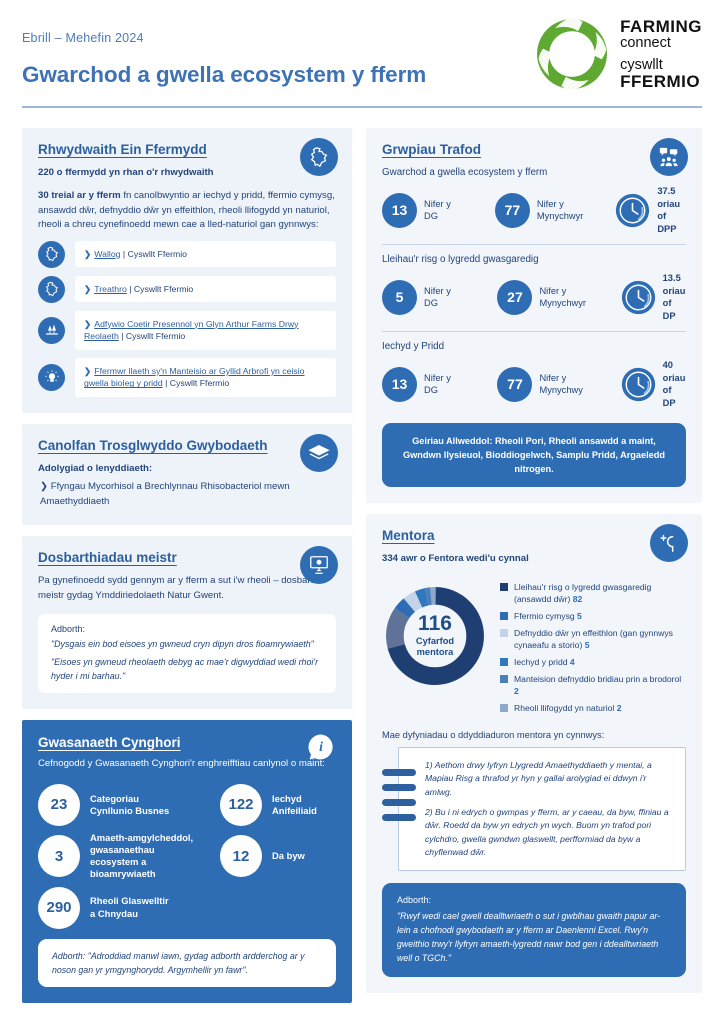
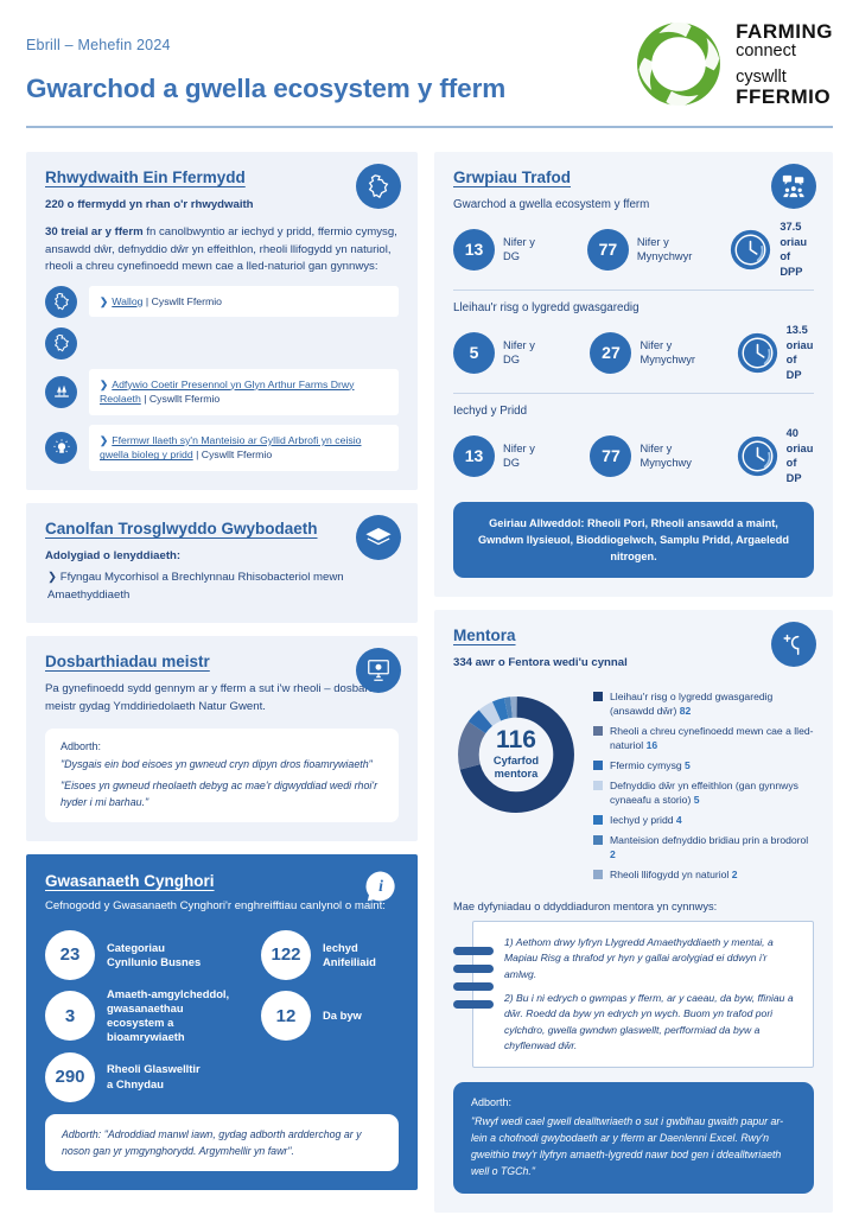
  Ebrill – Mehefin 2024
  Gwarchod a gwella ecosystem y fferm
  FARMING
  connect
  cyswllt
  FFERMIO
  Rhwydwaith Ein Ffermydd
  220 o ffermydd yn rhan o'r rhwydwaith
  30 treial ar y fferm fn canolbwyntio ar iechyd y pridd, ffermio cymysg, ansawdd dŵr, defnyddio dŵr yn effeithlon, rheoli llifogydd yn naturiol, rheoli a chreu cynefinoedd mewn cae a lled-naturiol gan gynnwys:
  ❯ Wallog | Cyswllt Ffermio
- ❯ Treathro | Cyswllt Ffermio
  ❯ Adfywio Coetir Presennol yn Glyn Arthur Farms Drwy Reolaeth | Cyswllt Ffermio
  ❯ Ffermwr llaeth sy'n Manteisio ar Gyllid Arbrofi yn ceisio gwella bioleg y pridd | Cyswllt Ffermio
  Canolfan Trosglwyddo Gwybodaeth
  Adolygiad o lenyddiaeth:
  ❯ Ffyngau Mycorhisol a Brechlynnau Rhisobacteriol mewn Amaethyddiaeth
  Dosbarthiadau meistr
  Pa gynefinoedd sydd gennym ar y fferm a sut i'w rheoli – dosba meistr gydag Ymddiriedolaeth Natur Gwent.
  Adborth:
  "Dysgais ein bod eisoes yn gwneud cryn dipyn dros fioamrywiaeth"
  "Eisoes yn gwneud rheolaeth debyg ac mae'r digwyddiad wedi rhoi'r hyder i mi barhau."
  i
  Gwasanaeth Cynghori
  Cefnogodd y Gwasanaeth Cynghori'r enghreifftiau canlynol o maint:
  23
  Categoriau
  Cynllunio Busnes
  122
  Iechyd
  Anifeiliaid
  3
  Amaeth-amgylcheddol,
  gwasanaethau
  ecosystem a
  bioamrywiaeth
  12
  Da byw
  290
  Rheoli Glaswelltir
  a Chnydau
  Adborth: "Adroddiad manwl iawn, gydag adborth ardderchog ar y noson gan yr ymgynghorydd. Argymhellir yn fawr".
  Grwpiau Trafod
  Gwarchod a gwella ecosystem y fferm
  13
  Nifer y
  DG
  77
  Nifer y
  Mynychwyr
  37.5
  oriau
  of DPP
  Lleihau'r risg o lygredd gwasgaredig
  5
  Nifer y
  DG
  27
  Nifer y
  Mynychwyr
  13.5
  oriau
  of DP
  Iechyd y Pridd
  13
  Nifer y
  DG
  77
  Nifer y
  Mynychwy
  40
  oriau
  of DP
  Geiriau Allweddol: Rheoli Pori, Rheoli ansawdd a maint, Gwndwn llysieuol, Bioddiogelwch, Samplu Pridd, Argaeledd nitrogen.
  Mentora
  334 awr o Fentora wedi'u cynnal
  116
  Cyfarfod
  mentora
  Lleihau'r risg o lygredd gwasgaredig (ansawdd dŵr) 82
+ Rheoli a chreu cynefinoedd mewn cae a lled-naturiol 16
  Ffermio cymysg 5
  Defnyddio dŵr yn effeithlon (gan gynnwys cynaeafu a storio) 5
  Iechyd y pridd 4
  Manteision defnyddio bridiau prin a brodorol 2
  Rheoli llifogydd yn naturiol 2
  Mae dyfyniadau o ddyddiaduron mentora yn cynnwys:
  1) Aethom drwy lyfryn Llygredd Amaethyddiaeth y mentai, a Mapiau Risg a thrafod yr hyn y gallai arolygiad ei ddwyn i'r amlwg.
  2) Bu i ni edrych o gwmpas y fferm, ar y caeau, da byw, ffiniau a dŵr. Roedd da byw yn edrych yn wych. Buom yn trafod pori cylchdro, gwella gwndwn glaswellt, perfformiad da byw a chyflenwad dŵr.
  Adborth:
  "Rwyf wedi cael gwell dealltwriaeth o sut i gwblhau gwaith papur ar-lein a chofnodi gwybodaeth ar y fferm ar Daenlenni Excel. Rwy'n gweithio trwy'r llyfryn amaeth-lygredd nawr bod gen i ddealltwriaeth well o TGCh."
